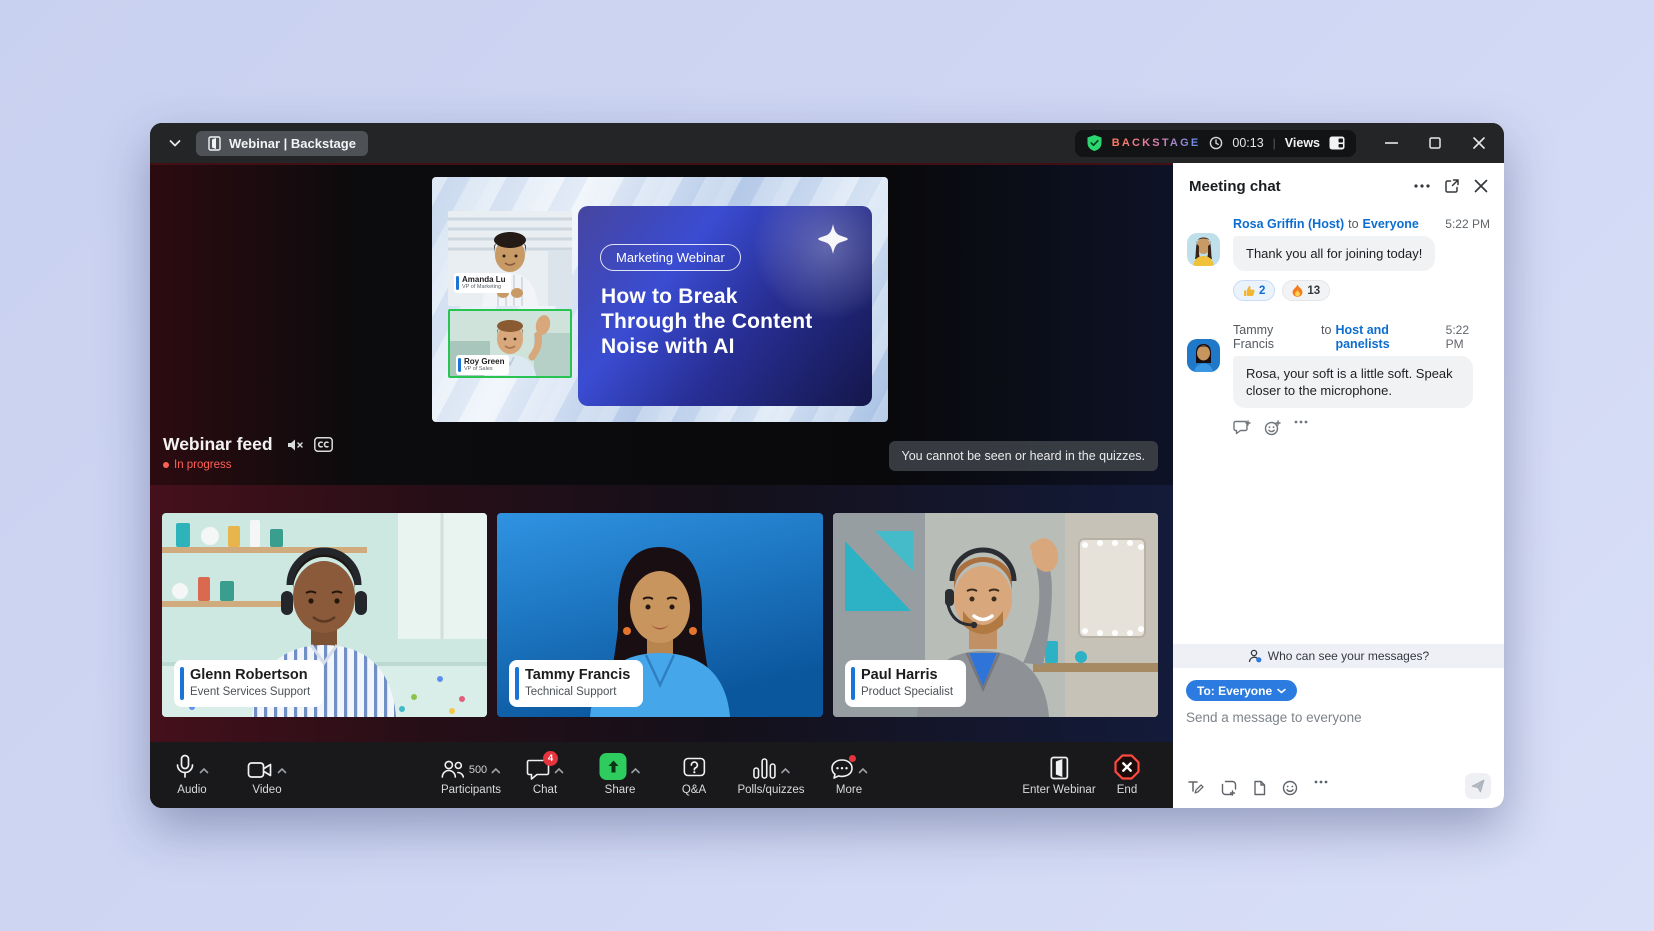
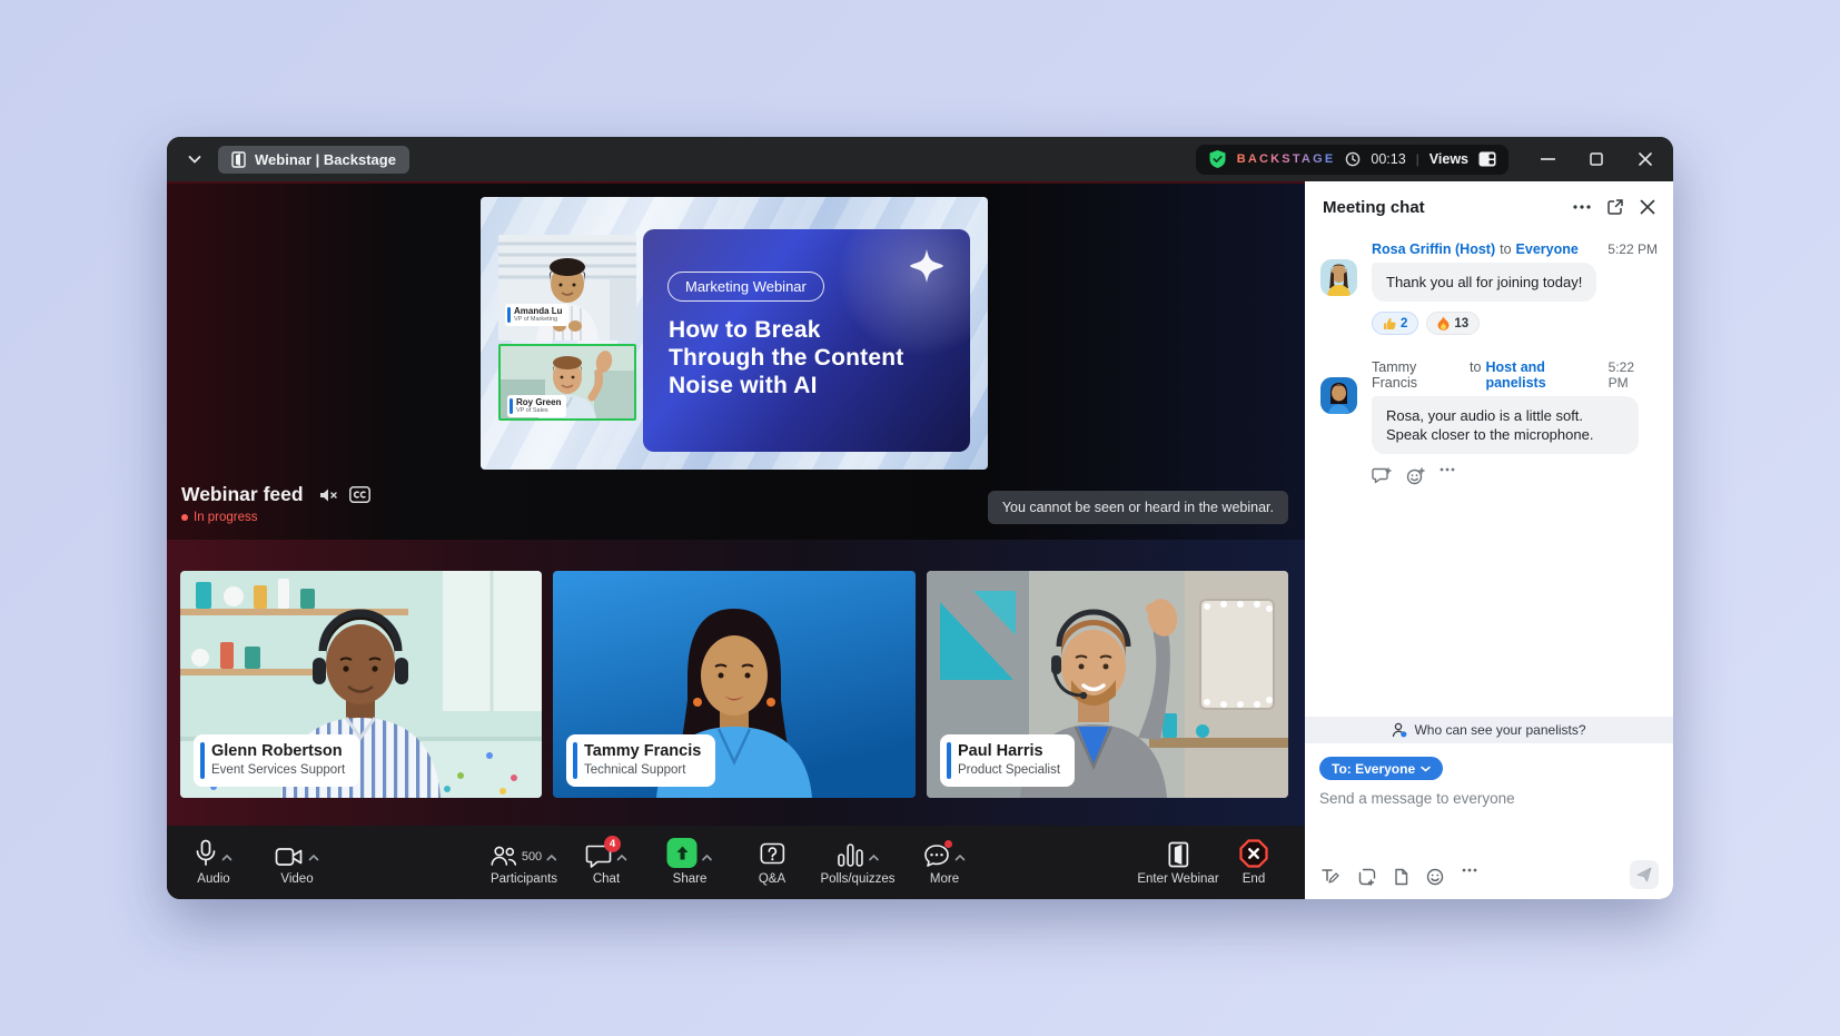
  Webinar | Backstage
  BACKSTAGE
  00:13
  |
  Views
  Amanda Lu
  Roy Green
  Marketing Webinar
  How to Break
  Through the Content
  Noise with AI
  Webinar feed
  In progress
- You cannot be seen or heard in the quizzes.
+ You cannot be seen or heard in the webinar.
  Glenn Robertson
  Event Services Support
  Tammy Francis
  Technical Support
  Paul Harris
  Product Specialist
  Audio
  Video
  500
  Participants
  4
  Chat
  Share
  Q&A
  Polls/quizzes
  More
  Enter Webinar
  End
  Meeting chat
  Rosa Griffin (Host)
  to
  Everyone
  5:22 PM
  Thank you all for joining today!
  2
  13
  Tammy Francis
  to
  Host and panelists
  5:22 PM
- Rosa, your soft is a little soft. Speak closer to the microphone.
+ Rosa, your audio is a little soft. Speak closer to the microphone.
- Who can see your messages?
+ Who can see your panelists?
  To: Everyone
  Send a message to everyone
